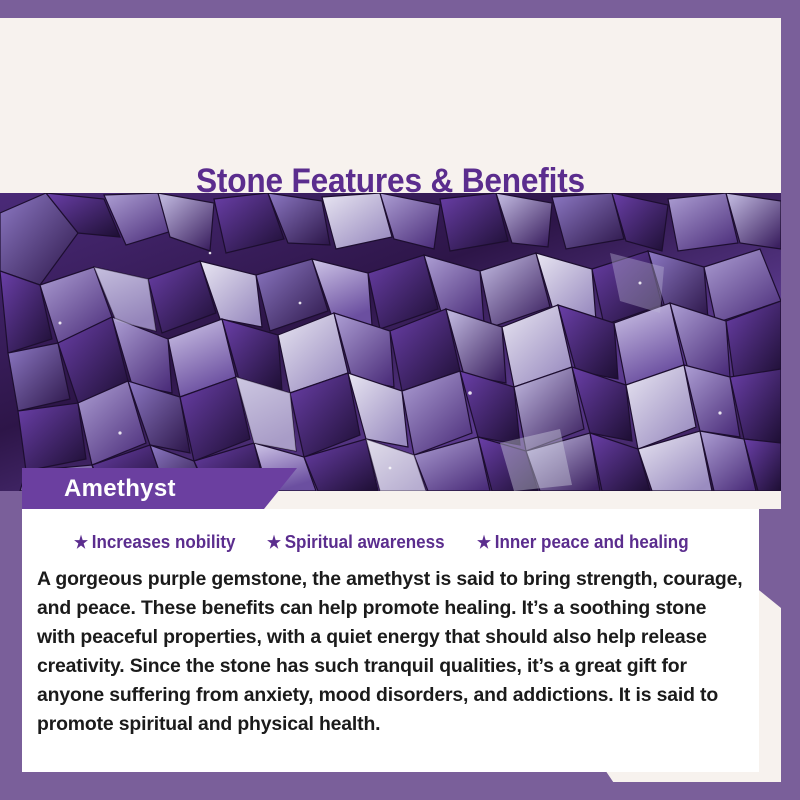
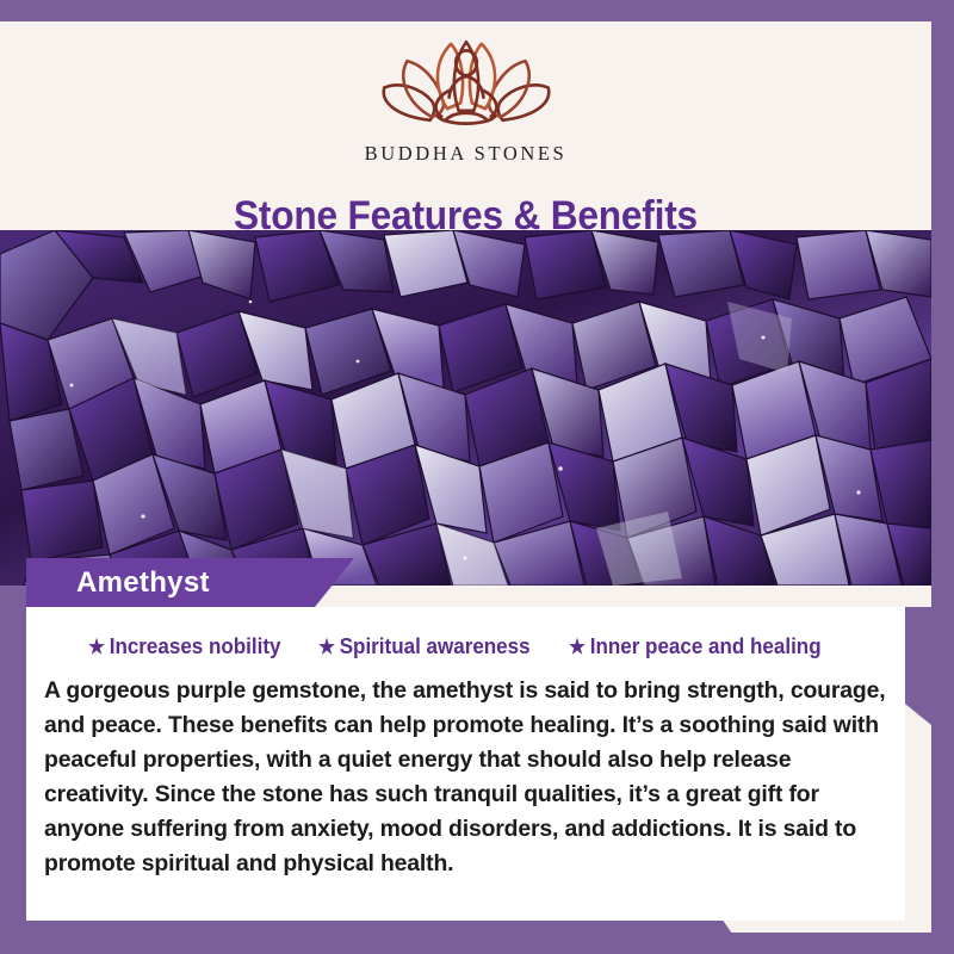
+ BUDDHA STONES
  Stone Features & Benefits
  Amethyst
  ★
  Increases nobility
  ★
  Spiritual awareness
  ★
  Inner peace and healing
- A gorgeous purple gemstone, the amethyst is said to bring strength, courage, and peace. These benefits can help promote healing. It’s a soothing stone with peaceful properties, with a quiet energy that should also help release creativity. Since the stone has such tranquil qualities, it’s a great gift for anyone suffering from anxiety, mood disorders, and addictions. It is said to promote spiritual and physical health.
+ A gorgeous purple gemstone, the amethyst is said to bring strength, courage, and peace. These benefits can help promote healing. It’s a soothing said with peaceful properties, with a quiet energy that should also help release creativity. Since the stone has such tranquil qualities, it’s a great gift for anyone suffering from anxiety, mood disorders, and addictions. It is said to promote spiritual and physical health.
